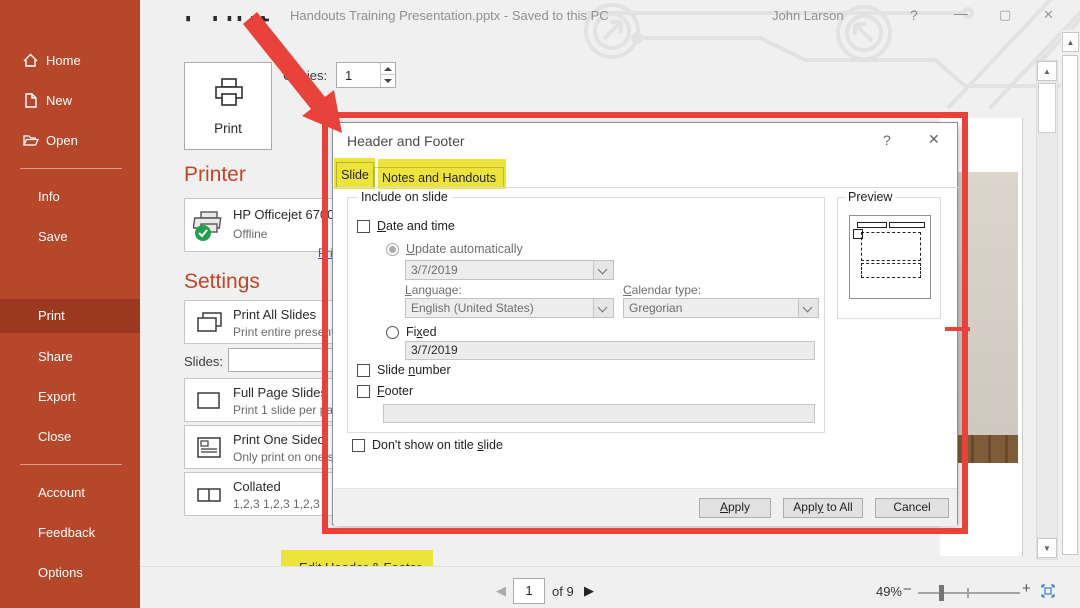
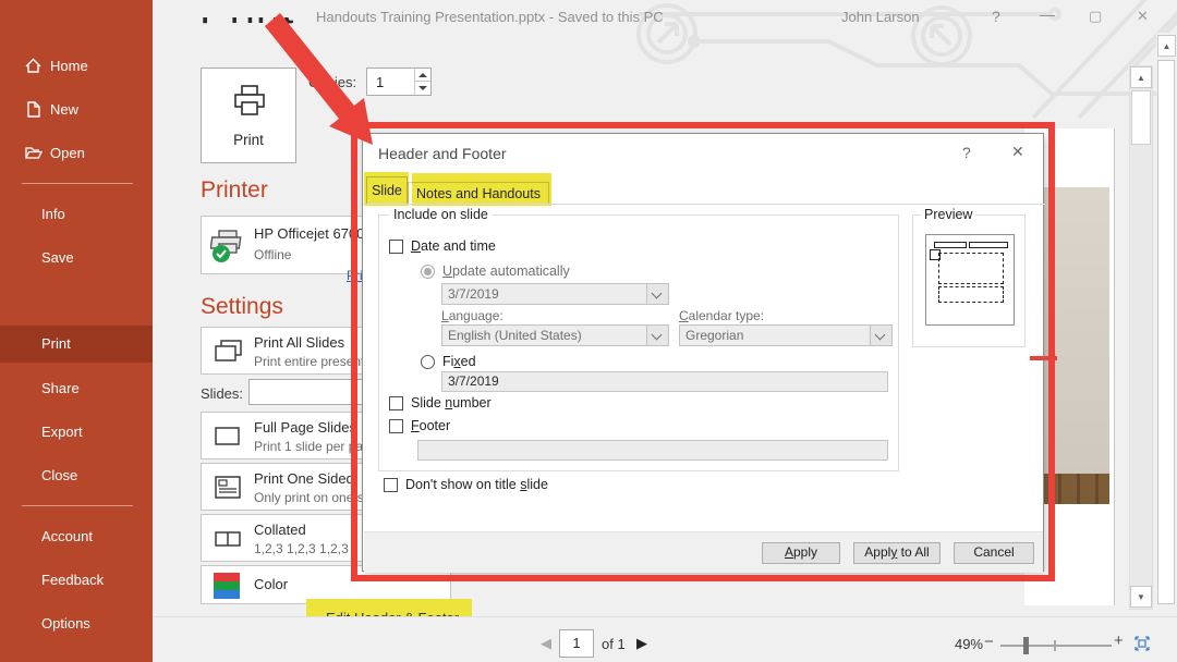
  Handouts Training Presentation.pptx - Saved to this PC
  John Larson
  ?
  —
  ▢
  ✕
  Home
  New
  Open
  Info
  Save
  Print
  Share
  Export
  Close
  Account
  Feedback
  Options
  1
  Print
  Printer
  HP Officejet 6700
  Offline
  Settings
  Print All Slides
  Print entire presen
  Slides:
  Full Page Slides
  Print 1 slide per pa
  Print One Sided
  Collated
  1,2,3 1,2,3 1,2,3
+ Color
  ▲
  ▼
  ▲
  ◀
  1
- of 9
+ of 1
  ▶
  49%
  −
  +
  Header and Footer
  ?
  ✕
  Slide
  Notes and Handouts
  Include on slide
  Date and time
  Update automatically
  3/7/2019
  Language:
  Calendar type:
  English (United States)
  Gregorian
  Fixed
  3/7/2019
  Slide number
  Footer
  Don't show on title slide
  Preview
  Apply
  Apply to All
  Cancel
